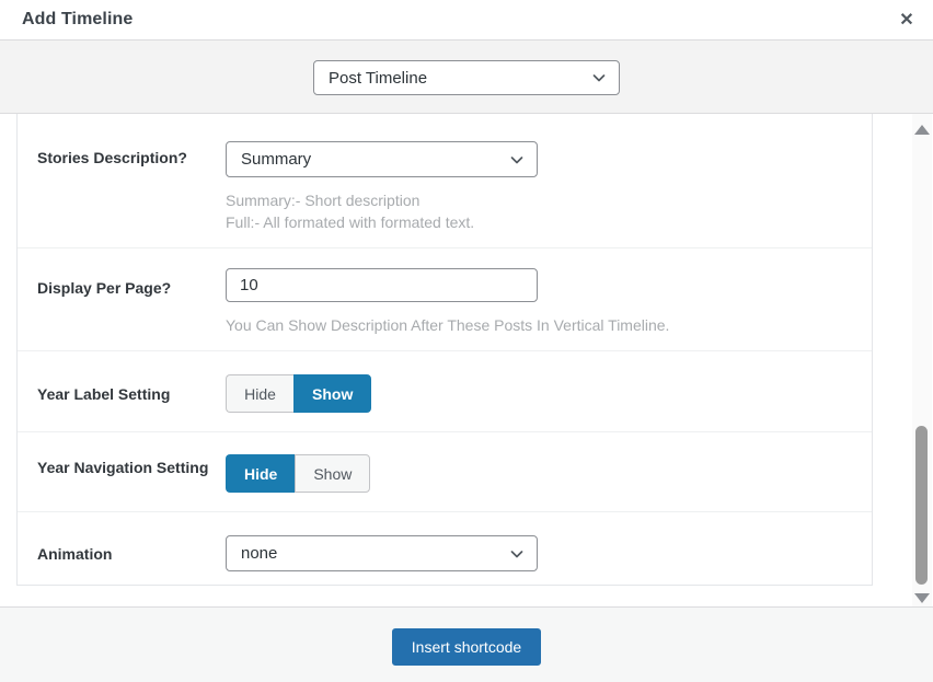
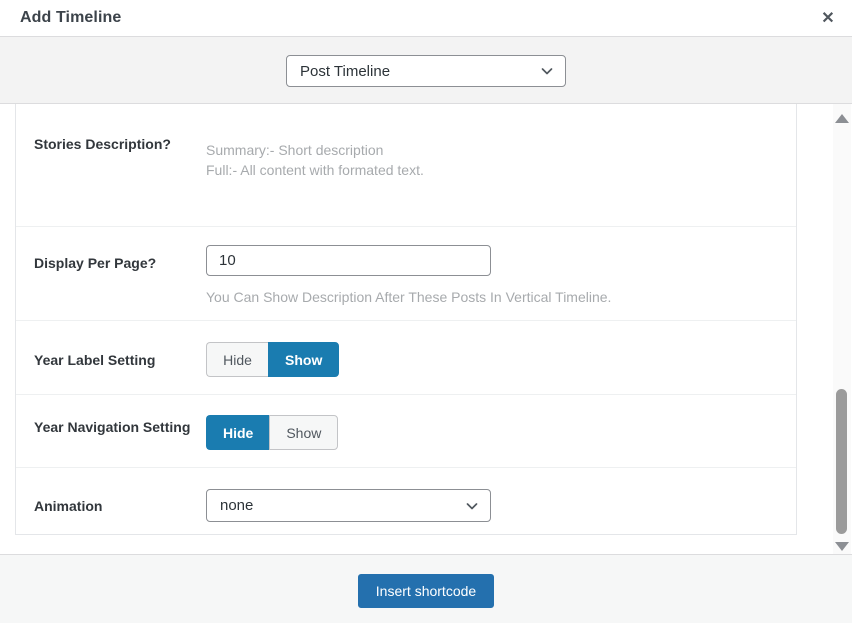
  Add Timeline
  ✕
  Post Timeline
  Stories Description?
- Summary
  Summary:- Short description
- Full:- All formated with formated text.
+ Full:- All content with formated text.
  Display Per Page?
  10
  You Can Show Description After These Posts In Vertical Timeline.
  Year Label Setting
  Hide
  Show
  Year Navigation Setting
  Hide
  Show
  Animation
  none
  Insert shortcode
